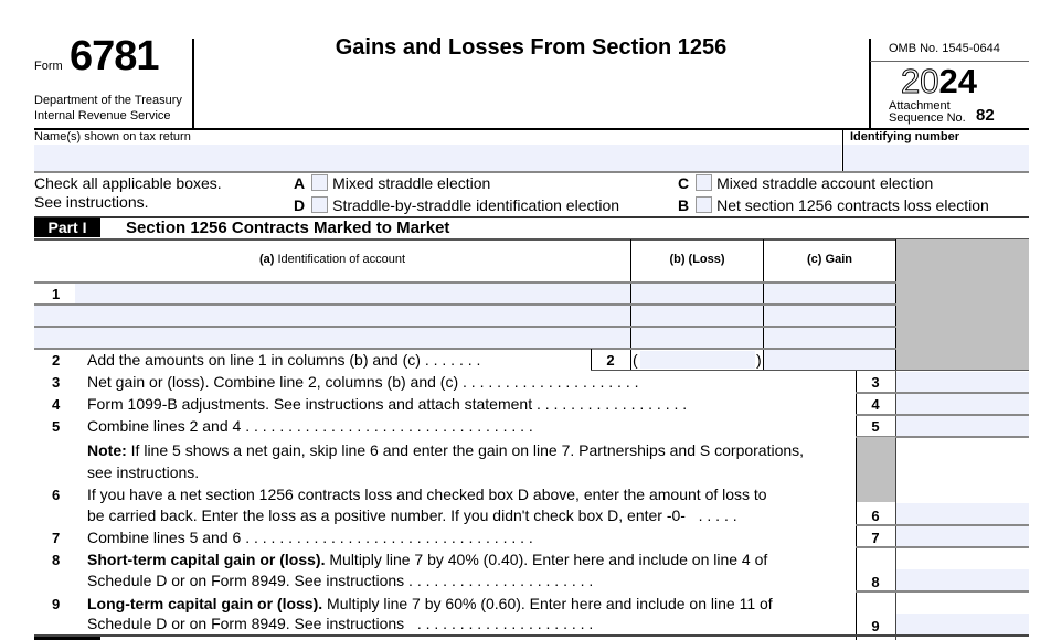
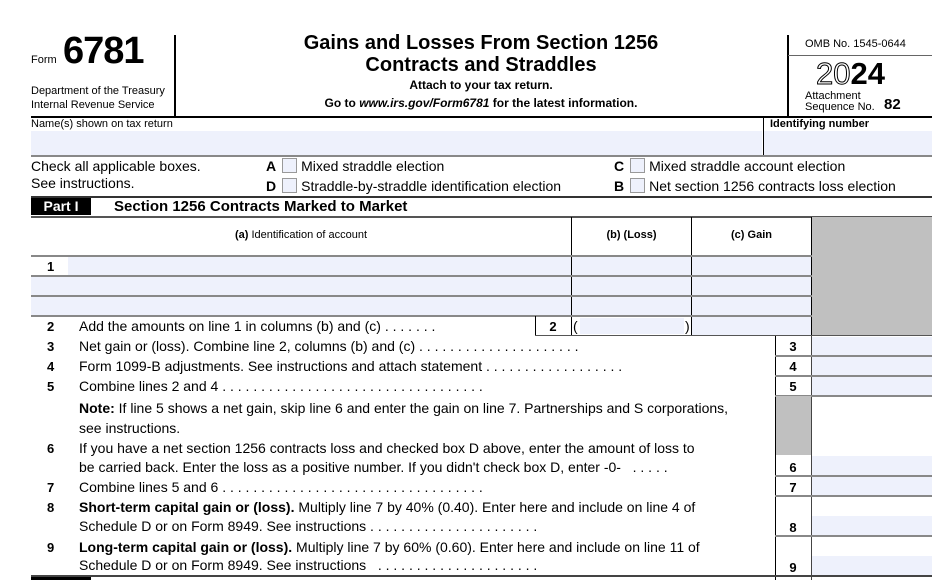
  Form
  6781
  Department of the Treasury
  Internal Revenue Service
  Gains and Losses From Section 1256
+ Contracts and Straddles
+ Attach to your tax return.
+ Go to www.irs.gov/Form6781 for the latest information.
  OMB No. 1545-0644
  2024
  Attachment
  Sequence No.
  82
  Name(s) shown on tax return
  Identifying number
  Check all applicable boxes.
  See instructions.
  A Mixed straddle election
  D Straddle-by-straddle identification election
  C Mixed straddle account election
  B Net section 1256 contracts loss election
  Part I
  Section 1256 Contracts Marked to Market
  (a) Identification of account
  (b) (Loss)
  (c) Gain
  1
  2
  Add the amounts on line 1 in columns (b) and (c) . . . . . . .
  2
  (
  )
  3
  Net gain or (loss). Combine line 2, columns (b) and (c) . . . . . . . . . . . . . . . . . . . . .
  3
  4
  Form 1099-B adjustments. See instructions and attach statement . . . . . . . . . . . . . . . . . .
  4
  5
  Combine lines 2 and 4 . . . . . . . . . . . . . . . . . . . . . . . . . . . . . . . . . .
  5
  Note: If line 5 shows a net gain, skip line 6 and enter the gain on line 7. Partnerships and S corporations,
  see instructions.
  6
  If you have a net section 1256 contracts loss and checked box D above, enter the amount of loss to
  be carried back. Enter the loss as a positive number. If you didn't check box D, enter -0- . . . . .
  6
  7
  Combine lines 5 and 6 . . . . . . . . . . . . . . . . . . . . . . . . . . . . . . . . . .
  7
  8
  Short-term capital gain or (loss). Multiply line 7 by 40% (0.40). Enter here and include on line 4 of
  Schedule D or on Form 8949. See instructions . . . . . . . . . . . . . . . . . . . . . .
  8
  9
  Long-term capital gain or (loss). Multiply line 7 by 60% (0.60). Enter here and include on line 11 of
  Schedule D or on Form 8949. See instructions . . . . . . . . . . . . . . . . . . . . .
  9
